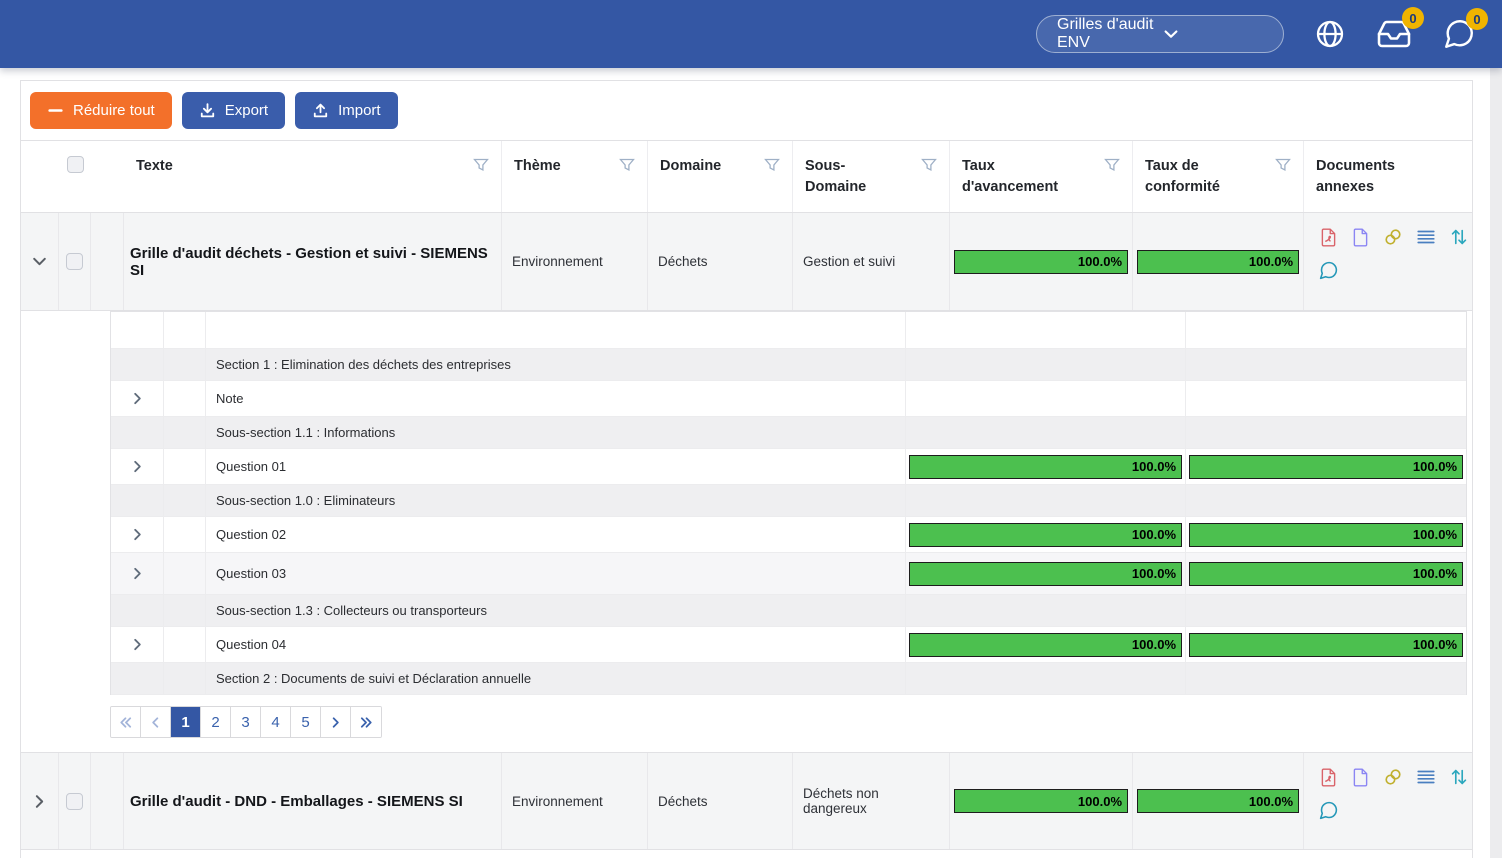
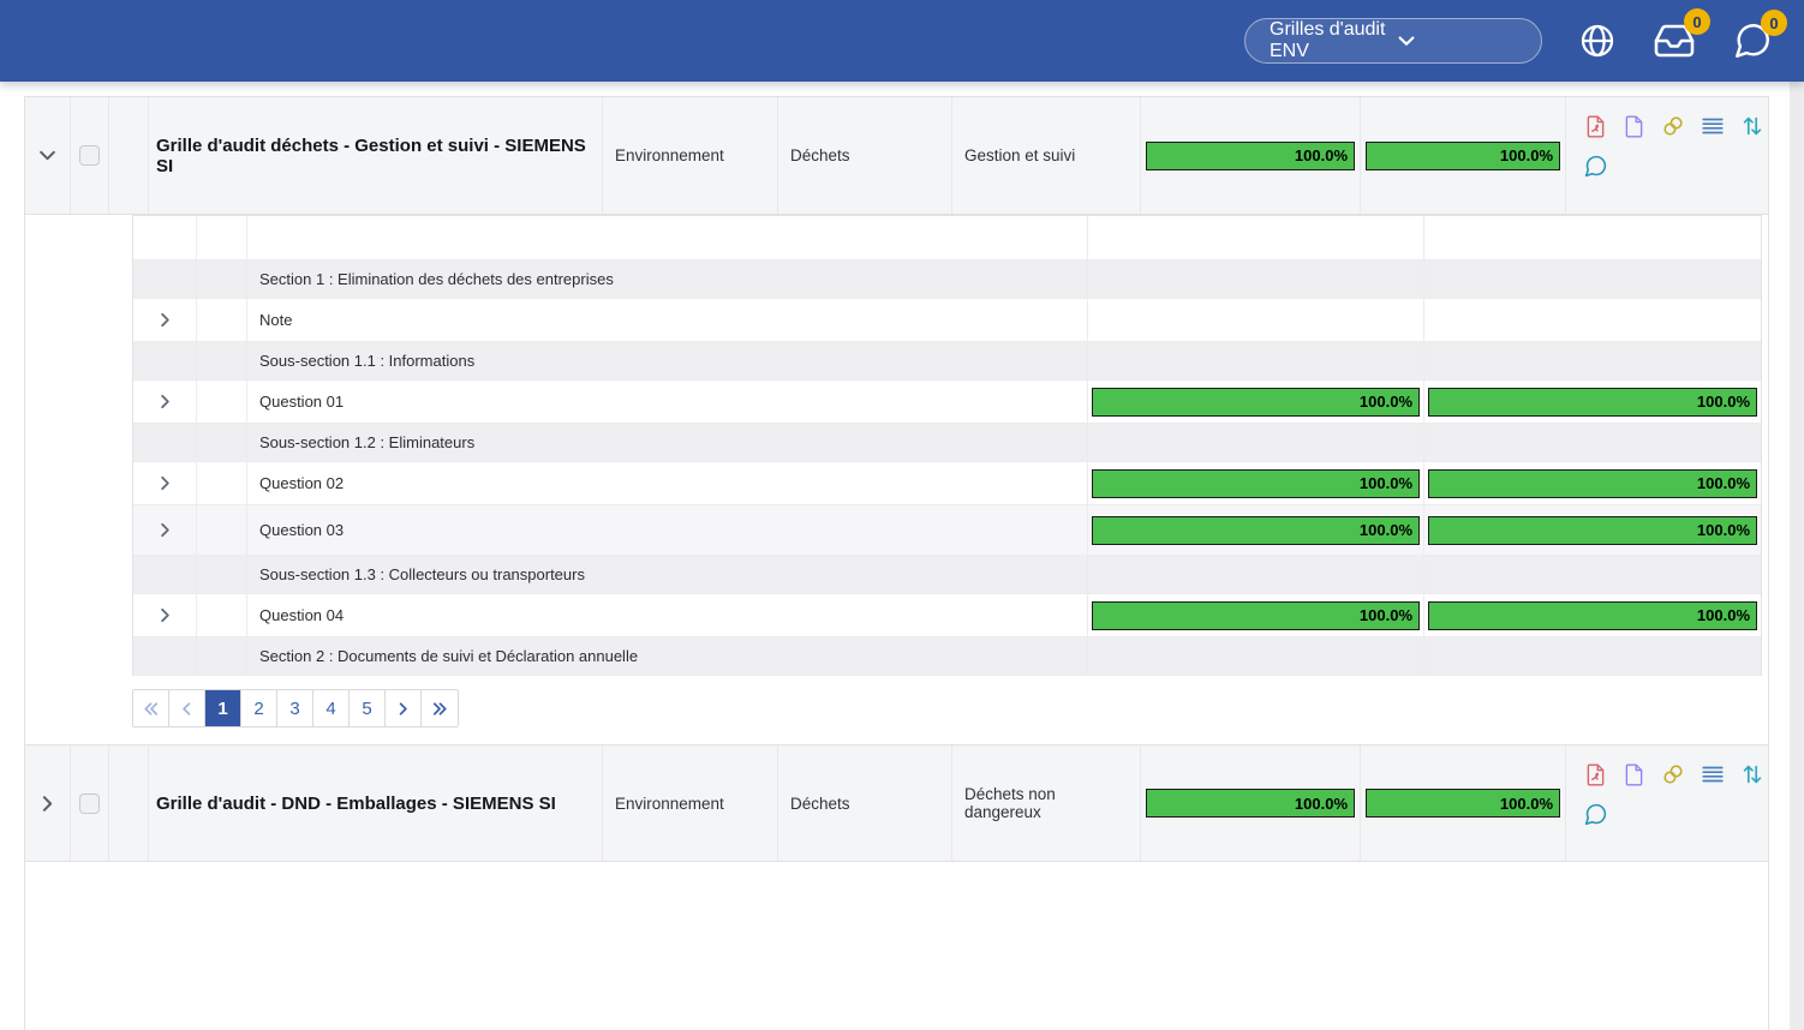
  Grilles d'audit ENV
  0
  0
- Réduire tout
- Export
- Import
- Texte
- Thème
- Domaine
- Sous-Domaine
- Taux d'avancement
- Taux de conformité
- Documents annexes
  Grille d'audit déchets - Gestion et suivi - SIEMENS SI
  Environnement
  Déchets
  Gestion et suivi
  100.0%
  100.0%
  Section 1 : Elimination des déchets des entreprises
  Note
  Sous-section 1.1 : Informations
  Question 01
  100.0%
  100.0%
- Sous-section 1.0 : Eliminateurs
+ Sous-section 1.2 : Eliminateurs
  Question 02
  100.0%
  100.0%
  Question 03
  100.0%
  100.0%
  Sous-section 1.3 : Collecteurs ou transporteurs
  Question 04
  100.0%
  100.0%
  Section 2 : Documents de suivi et Déclaration annuelle
  1
  2
  3
  4
  5
  Grille d'audit - DND - Emballages - SIEMENS SI
  Environnement
  Déchets
  Déchets non dangereux
  100.0%
  100.0%
